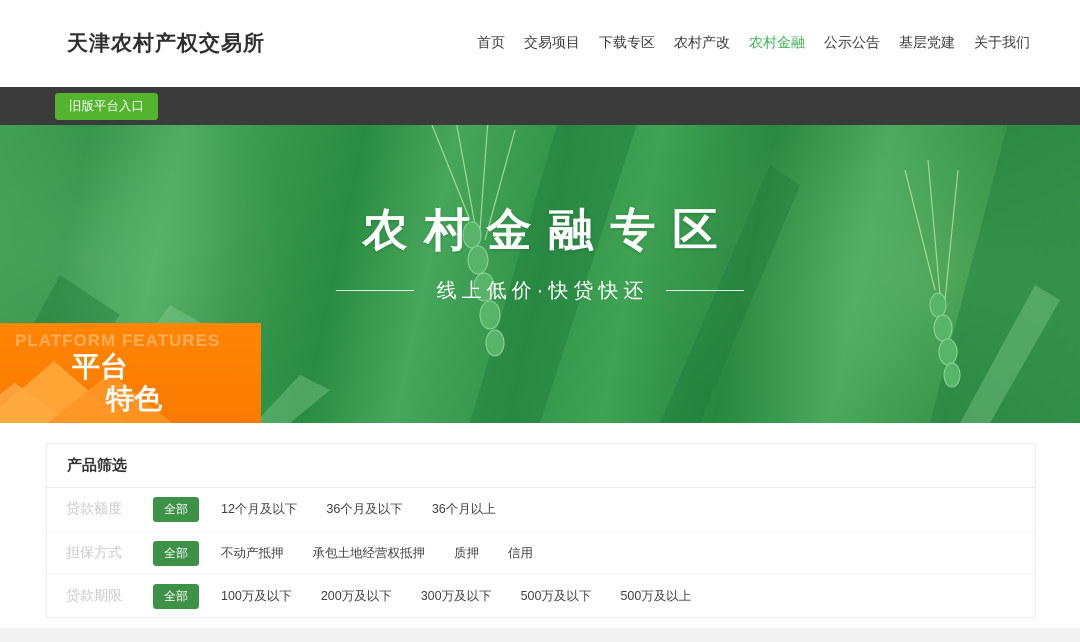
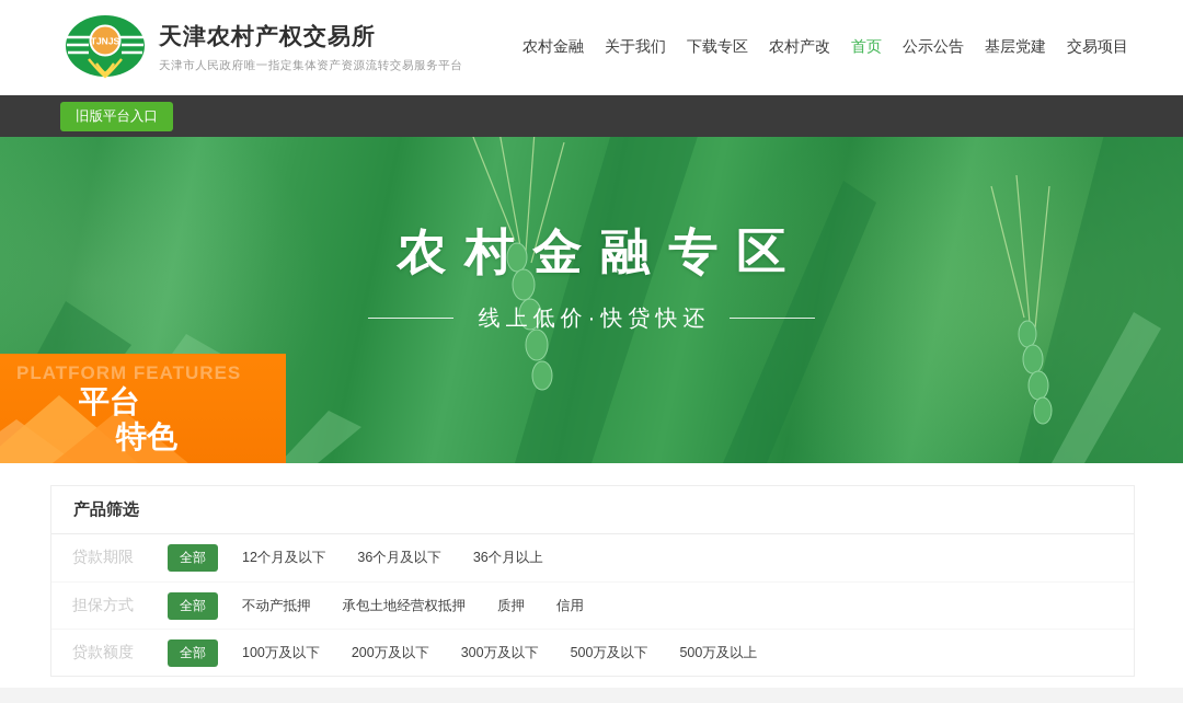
+ TJNJS
  天津农村产权交易所
+ 天津市人民政府唯一指定集体资产资源流转交易服务平台
- 首页
+ 农村金融
- 交易项目
+ 关于我们
  下载专区
  农村产改
- 农村金融
+ 首页
  公示公告
  基层党建
- 关于我们
+ 交易项目
  旧版平台入口
  农村金融专区
  线上低价·快贷快还
  PLATFORM FEATURES
  平台
  特色
  产品筛选
- 贷款额度
+ 贷款期限
  全部
  12个月及以下
  36个月及以下
  36个月以上
  担保方式
  全部
  不动产抵押
  承包土地经营权抵押
  质押
  信用
- 贷款期限
+ 贷款额度
  全部
  100万及以下
  200万及以下
  300万及以下
  500万及以下
  500万及以上
